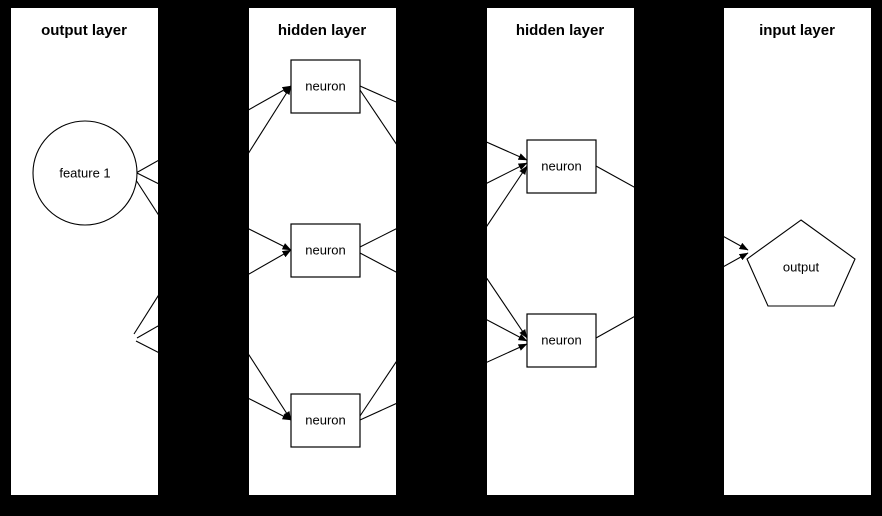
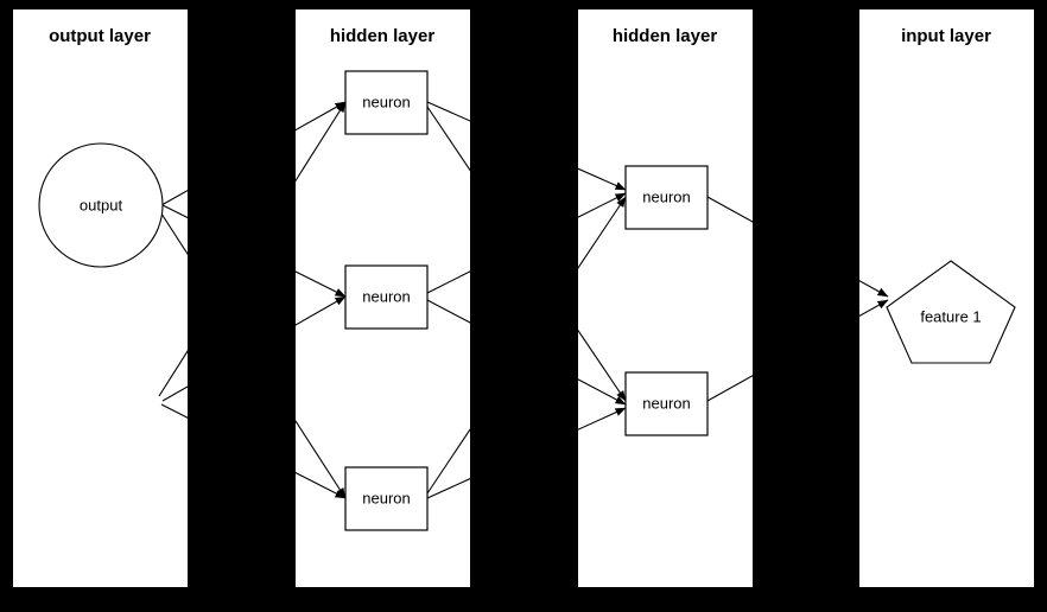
  output layer
- feature 1
+ output
  hidden layer
  neuron
  neuron
  neuron
  hidden layer
  neuron
  neuron
  input layer
- output
+ feature 1
